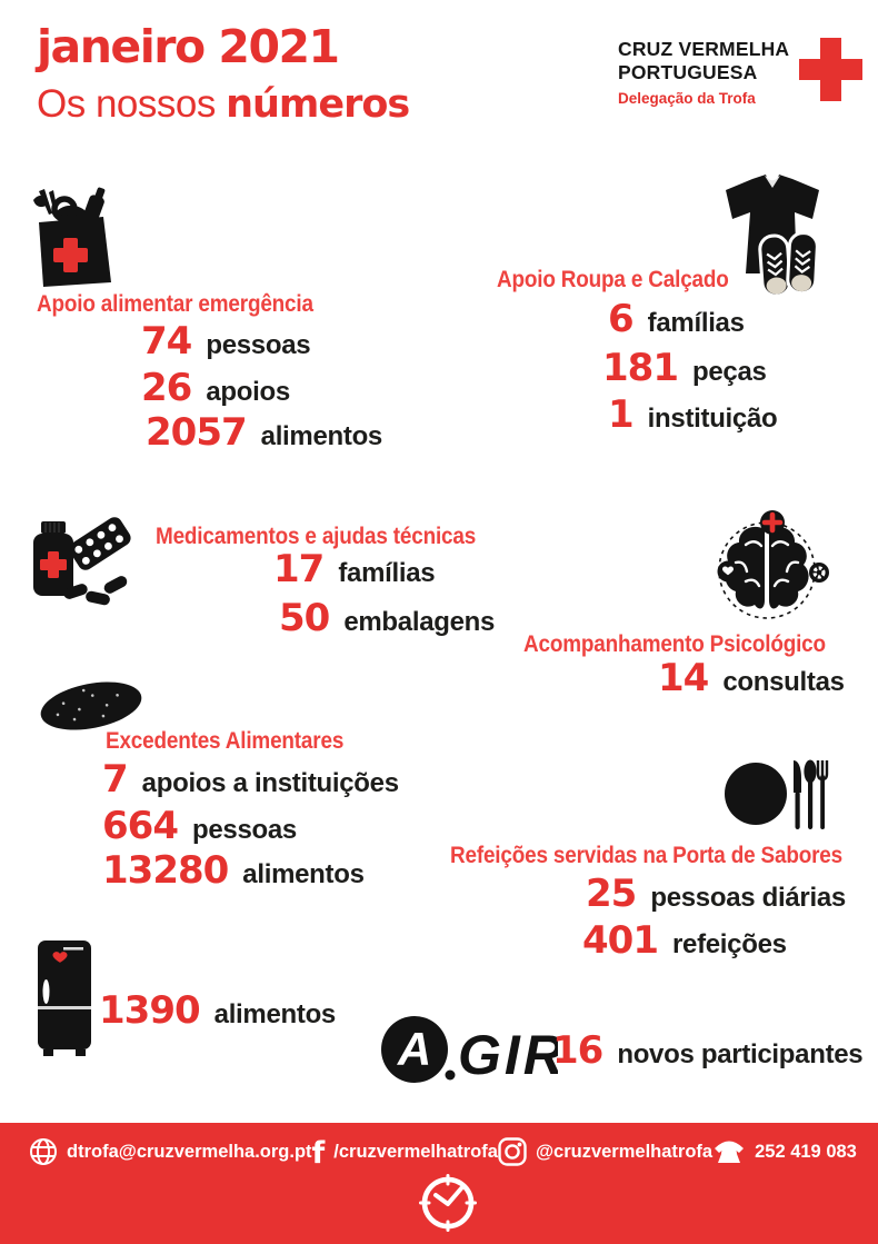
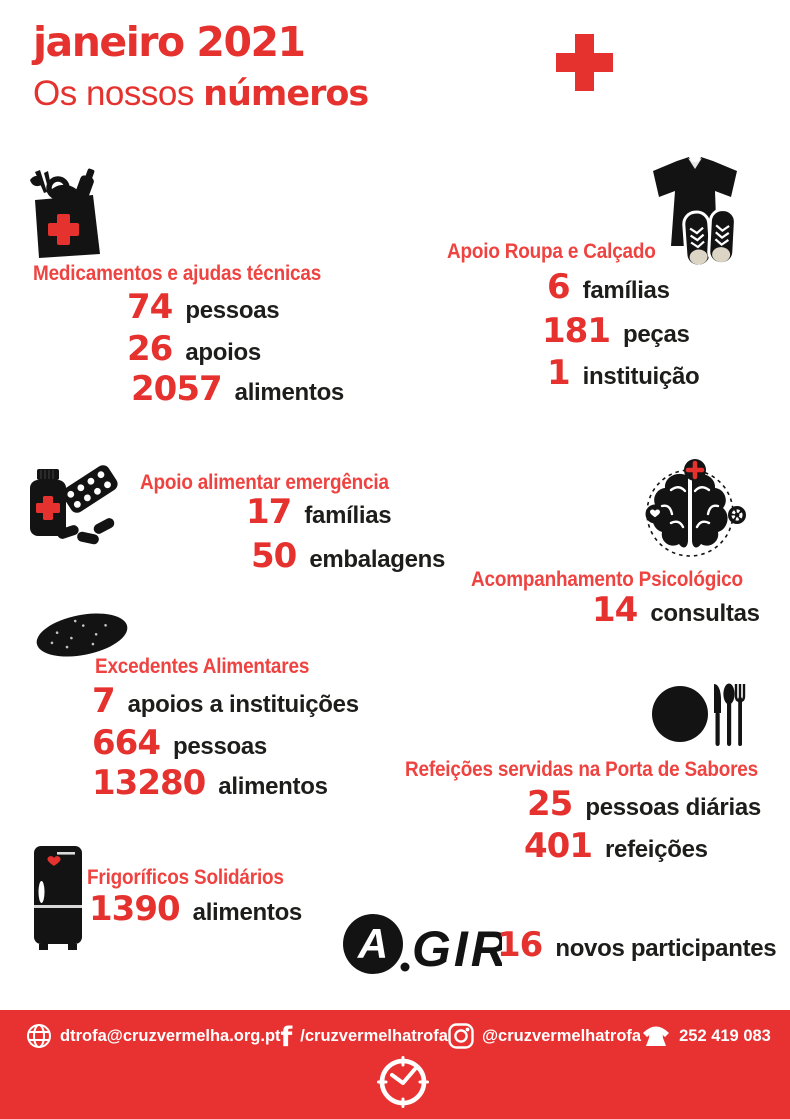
  janeiro 2021
  Os nossos números
- CRUZ VERMELHA
- PORTUGUESA
- Delegação da Trofa
- Apoio alimentar emergência
+ Medicamentos e ajudas técnicas
  74
  pessoas
  26
  apoios
  2057
  alimentos
  Apoio Roupa e Calçado
  6
  famílias
  181
  peças
  1
  instituição
- Medicamentos e ajudas técnicas
+ Apoio alimentar emergência
  17
  famílias
  50
  embalagens
  Acompanhamento Psicológico
  14
  consultas
  Excedentes Alimentares
  7
  apoios a instituições
  664
  pessoas
  13280
  alimentos
  Refeições servidas na Porta de Sabores
  25
  pessoas diárias
  401
  refeições
+ Frigoríficos Solidários
  1390
  alimentos
  A
  GIR
  16
  novos participantes
  dtrofa@cruzvermelha.org.pt
  f
  /cruzvermelhatrofa
  @cruzvermelhatrofa
  252 419 083
